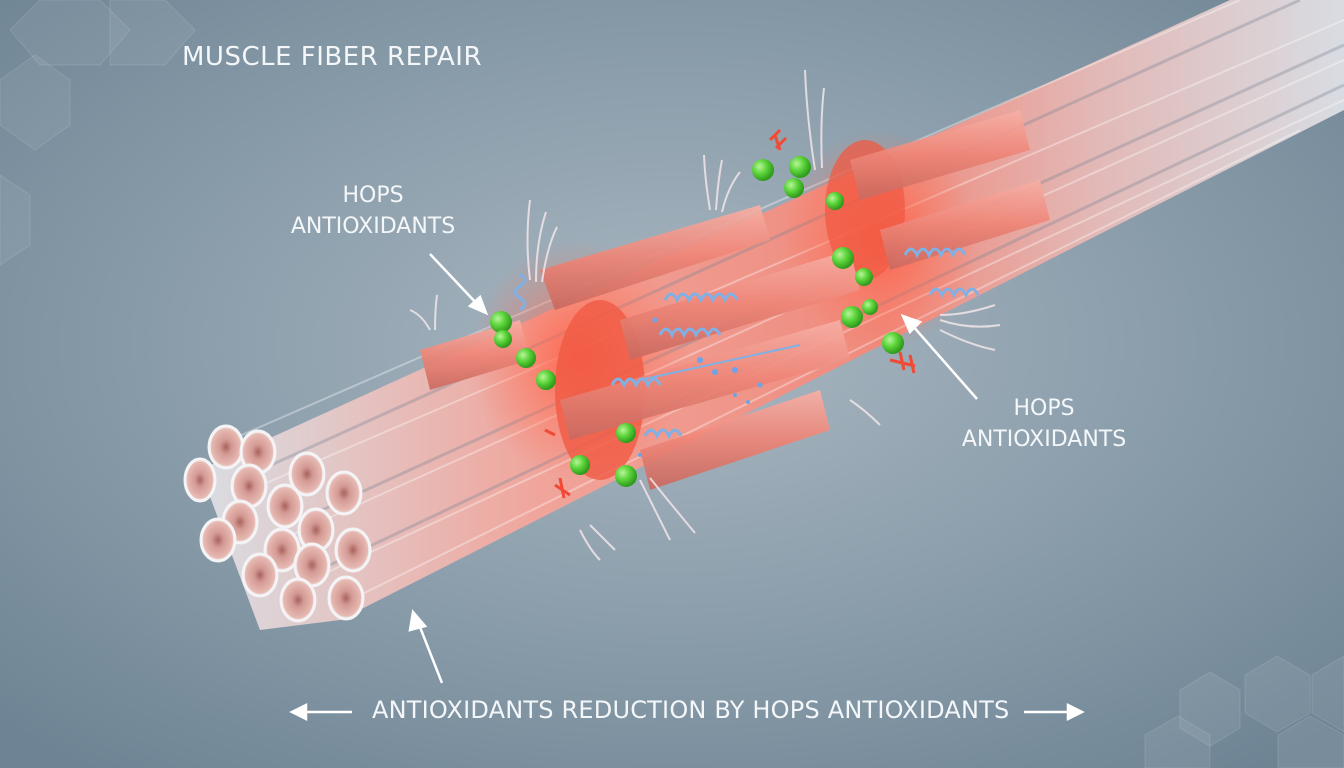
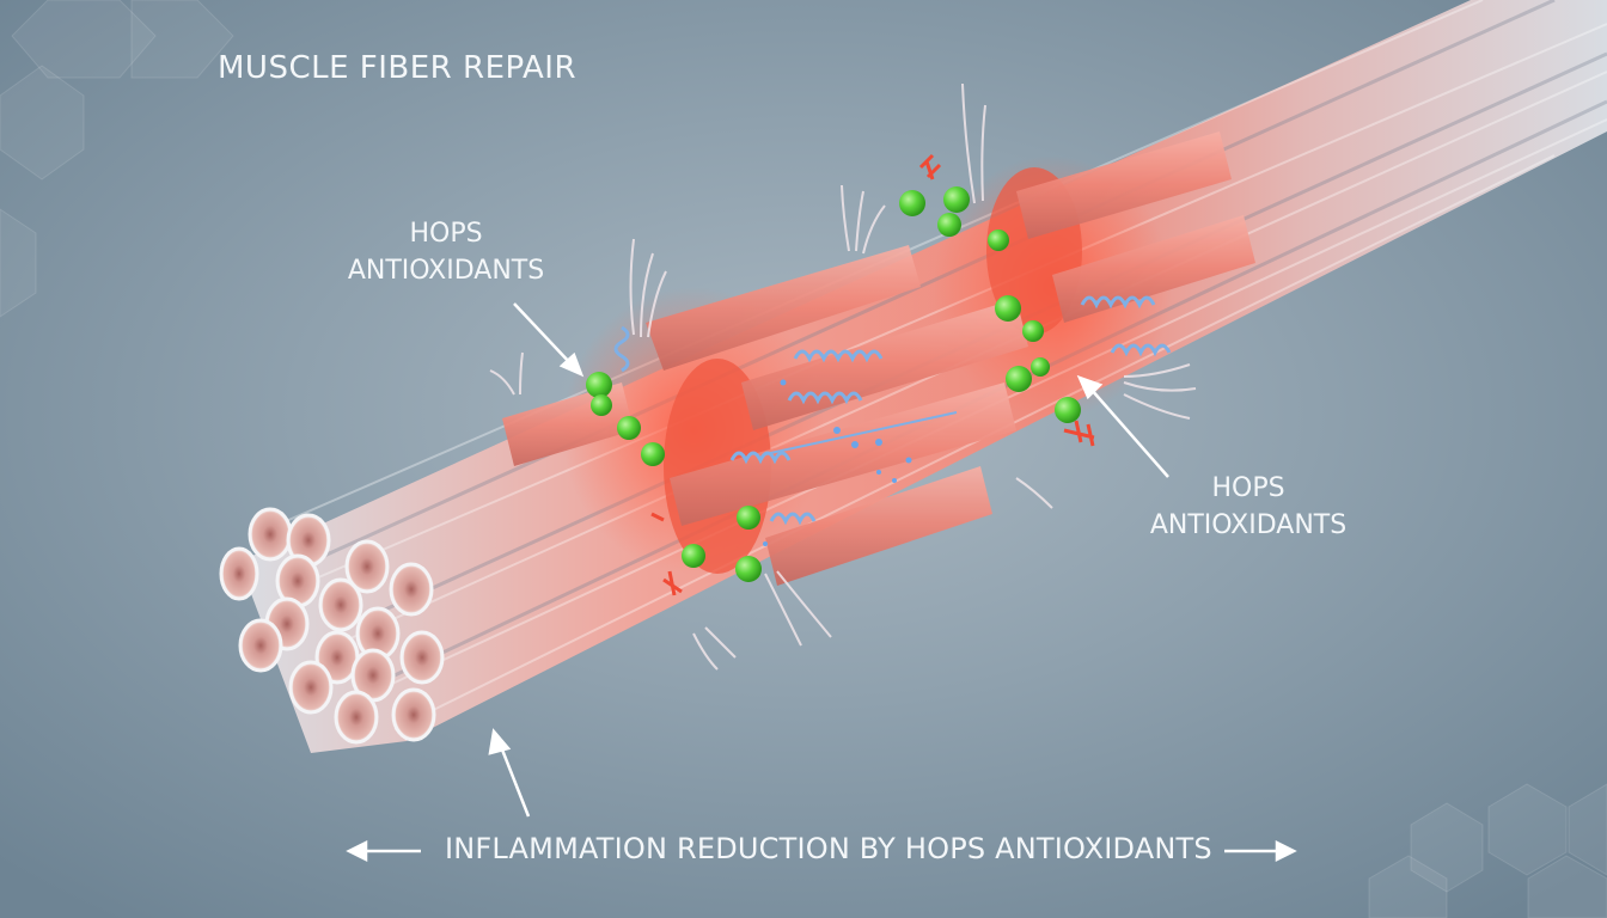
  MUSCLE FIBER REPAIR
  HOPS
  ANTIOXIDANTS
  HOPS
  ANTIOXIDANTS
- ANTIOXIDANTS REDUCTION BY HOPS ANTIOXIDANTS
+ INFLAMMATION REDUCTION BY HOPS ANTIOXIDANTS
